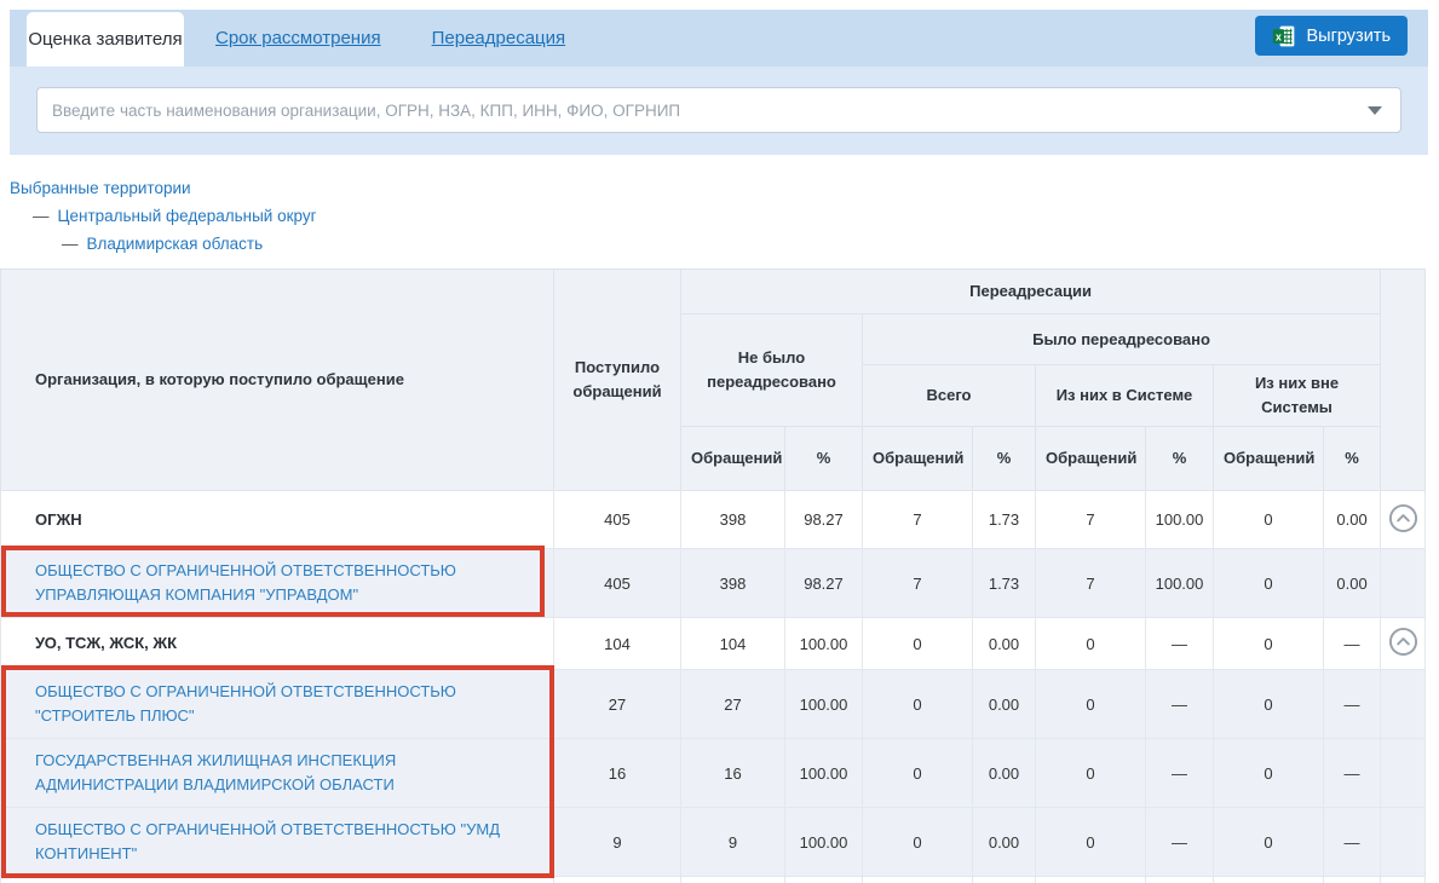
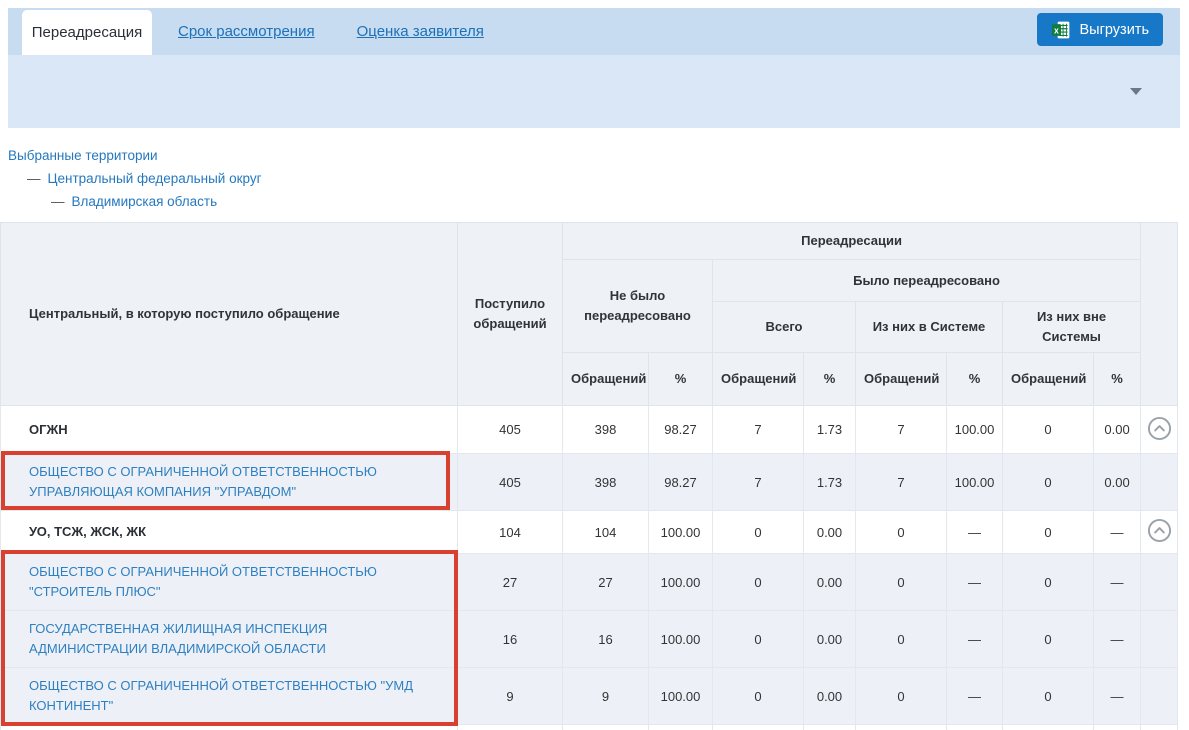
- Оценка заявителя
+ Переадресация
  Срок рассмотрения
- Переадресация
+ Оценка заявителя
  x
  Выгрузить
- Введите часть наименования организации, ОГРН, НЗА, КПП, ИНН, ФИО, ОГРНИП
  Выбранные территории
  — Центральный федеральный округ
  — Владимирская область
- Организация, в которую поступило обращение	Поступило обращений	Переадресации
+ Центральный, в которую поступило обращение	Поступило обращений	Переадресации
  Не было переадресовано	Было переадресовано
  Всего	Из них в Системе	Из них вне Системы
  Обращений	%	Обращений	%	Обращений	%	Обращений	%
  ОГЖН	405	398	98.27	7	1.73	7	100.00	0	0.00
  ОБЩЕСТВО С ОГРАНИЧЕННОЙ ОТВЕТСТВЕННОСТЬЮ УПРАВЛЯЮЩАЯ КОМПАНИЯ "УПРАВДОМ"	405	398	98.27	7	1.73	7	100.00	0	0.00
  УО, ТСЖ, ЖСК, ЖК	104	104	100.00	0	0.00	0	—	0	—
  ОБЩЕСТВО С ОГРАНИЧЕННОЙ ОТВЕТСТВЕННОСТЬЮ "СТРОИТЕЛЬ ПЛЮС"	27	27	100.00	0	0.00	0	—	0	—
  ГОСУДАРСТВЕННАЯ ЖИЛИЩНАЯ ИНСПЕКЦИЯ АДМИНИСТРАЦИИ ВЛАДИМИРСКОЙ ОБЛАСТИ	16	16	100.00	0	0.00	0	—	0	—
  ОБЩЕСТВО С ОГРАНИЧЕННОЙ ОТВЕТСТВЕННОСТЬЮ "УМД КОНТИНЕНТ"	9	9	100.00	0	0.00	0	—	0	—
